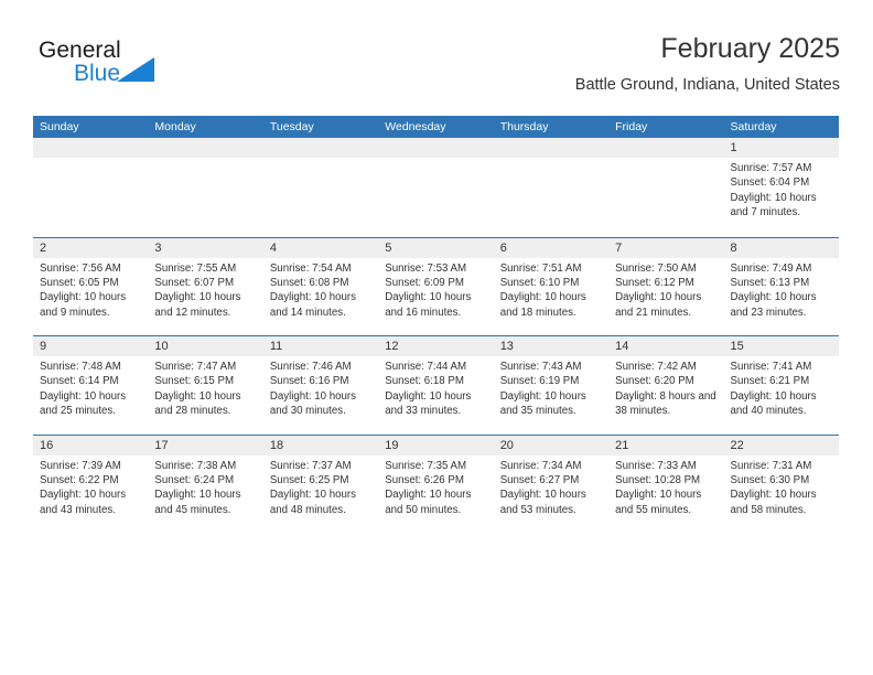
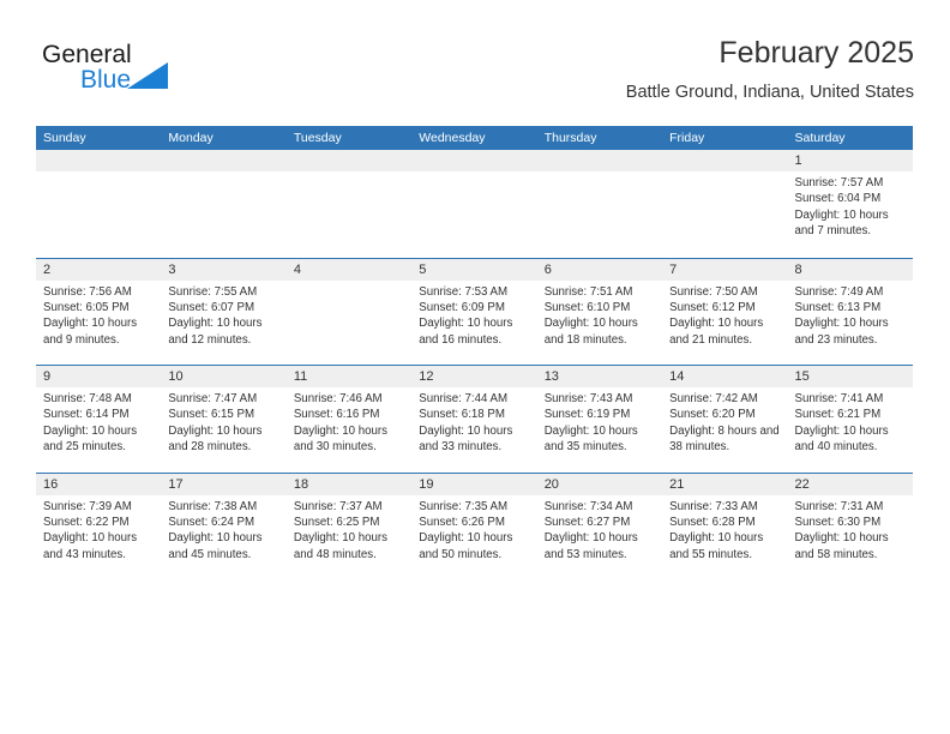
  General
  Blue
  February 2025
  Battle Ground, Indiana, United States
  Sunday
  Monday
  Tuesday
  Wednesday
  Thursday
  Friday
  Saturday
  1
  Sunrise: 7:57 AM
  Sunset: 6:04 PM
  Daylight: 10 hours and 7 minutes.
  2
  Sunrise: 7:56 AM
  Sunset: 6:05 PM
  Daylight: 10 hours and 9 minutes.
  3
  Sunrise: 7:55 AM
  Sunset: 6:07 PM
  Daylight: 10 hours and 12 minutes.
  4
- Sunrise: 7:54 AM
- Sunset: 6:08 PM
- Daylight: 10 hours and 14 minutes.
  5
  Sunrise: 7:53 AM
  Sunset: 6:09 PM
  Daylight: 10 hours and 16 minutes.
  6
  Sunrise: 7:51 AM
  Sunset: 6:10 PM
  Daylight: 10 hours and 18 minutes.
  7
  Sunrise: 7:50 AM
  Sunset: 6:12 PM
  Daylight: 10 hours and 21 minutes.
  8
  Sunrise: 7:49 AM
  Sunset: 6:13 PM
  Daylight: 10 hours and 23 minutes.
  9
  Sunrise: 7:48 AM
  Sunset: 6:14 PM
  Daylight: 10 hours and 25 minutes.
  10
  Sunrise: 7:47 AM
  Sunset: 6:15 PM
  Daylight: 10 hours and 28 minutes.
  11
  Sunrise: 7:46 AM
  Sunset: 6:16 PM
  Daylight: 10 hours and 30 minutes.
  12
  Sunrise: 7:44 AM
  Sunset: 6:18 PM
  Daylight: 10 hours and 33 minutes.
  13
  Sunrise: 7:43 AM
  Sunset: 6:19 PM
  Daylight: 10 hours and 35 minutes.
  14
  Sunrise: 7:42 AM
  Sunset: 6:20 PM
  Daylight: 8 hours and 38 minutes.
  15
  Sunrise: 7:41 AM
  Sunset: 6:21 PM
  Daylight: 10 hours and 40 minutes.
  16
  Sunrise: 7:39 AM
  Sunset: 6:22 PM
  Daylight: 10 hours and 43 minutes.
  17
  Sunrise: 7:38 AM
  Sunset: 6:24 PM
  Daylight: 10 hours and 45 minutes.
  18
  Sunrise: 7:37 AM
  Sunset: 6:25 PM
  Daylight: 10 hours and 48 minutes.
  19
  Sunrise: 7:35 AM
  Sunset: 6:26 PM
  Daylight: 10 hours and 50 minutes.
  20
  Sunrise: 7:34 AM
  Sunset: 6:27 PM
  Daylight: 10 hours and 53 minutes.
  21
  Sunrise: 7:33 AM
- Sunset: 10:28 PM
+ Sunset: 6:28 PM
  Daylight: 10 hours and 55 minutes.
  22
  Sunrise: 7:31 AM
  Sunset: 6:30 PM
  Daylight: 10 hours and 58 minutes.
